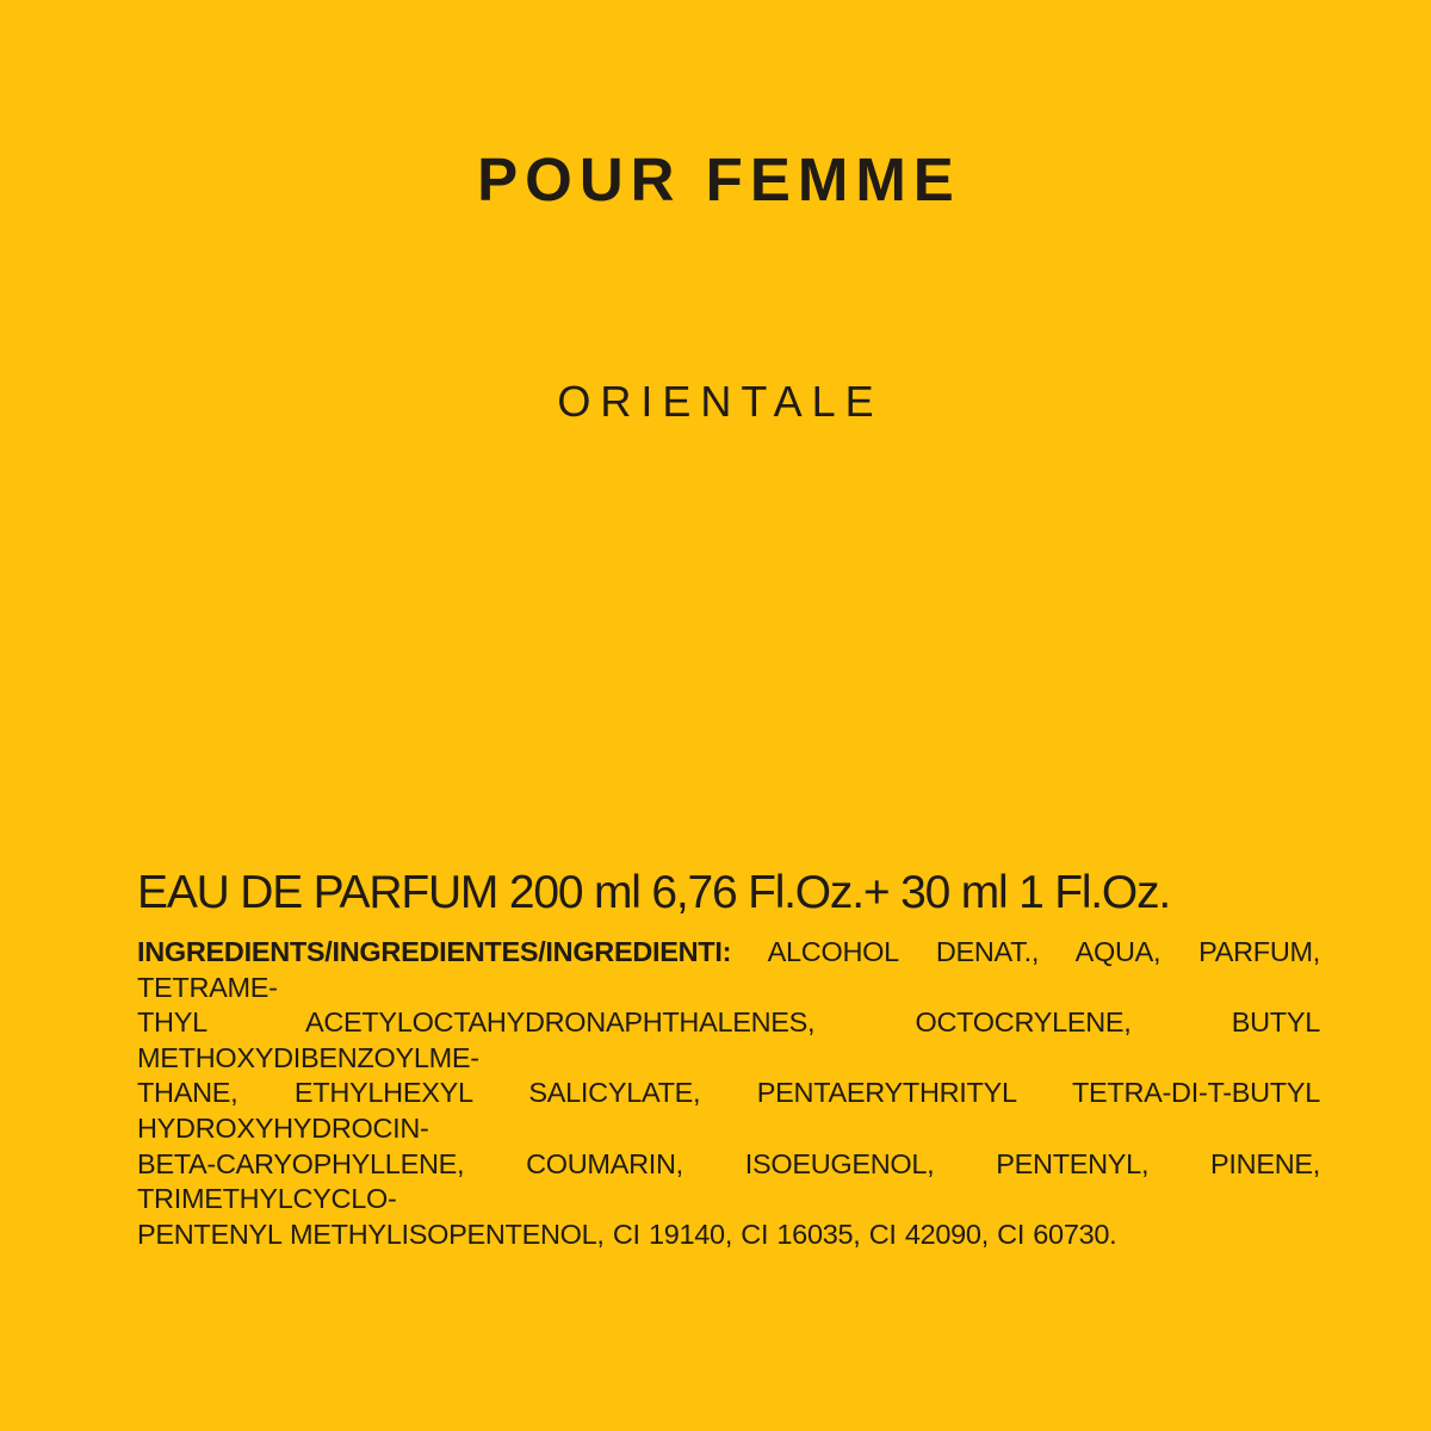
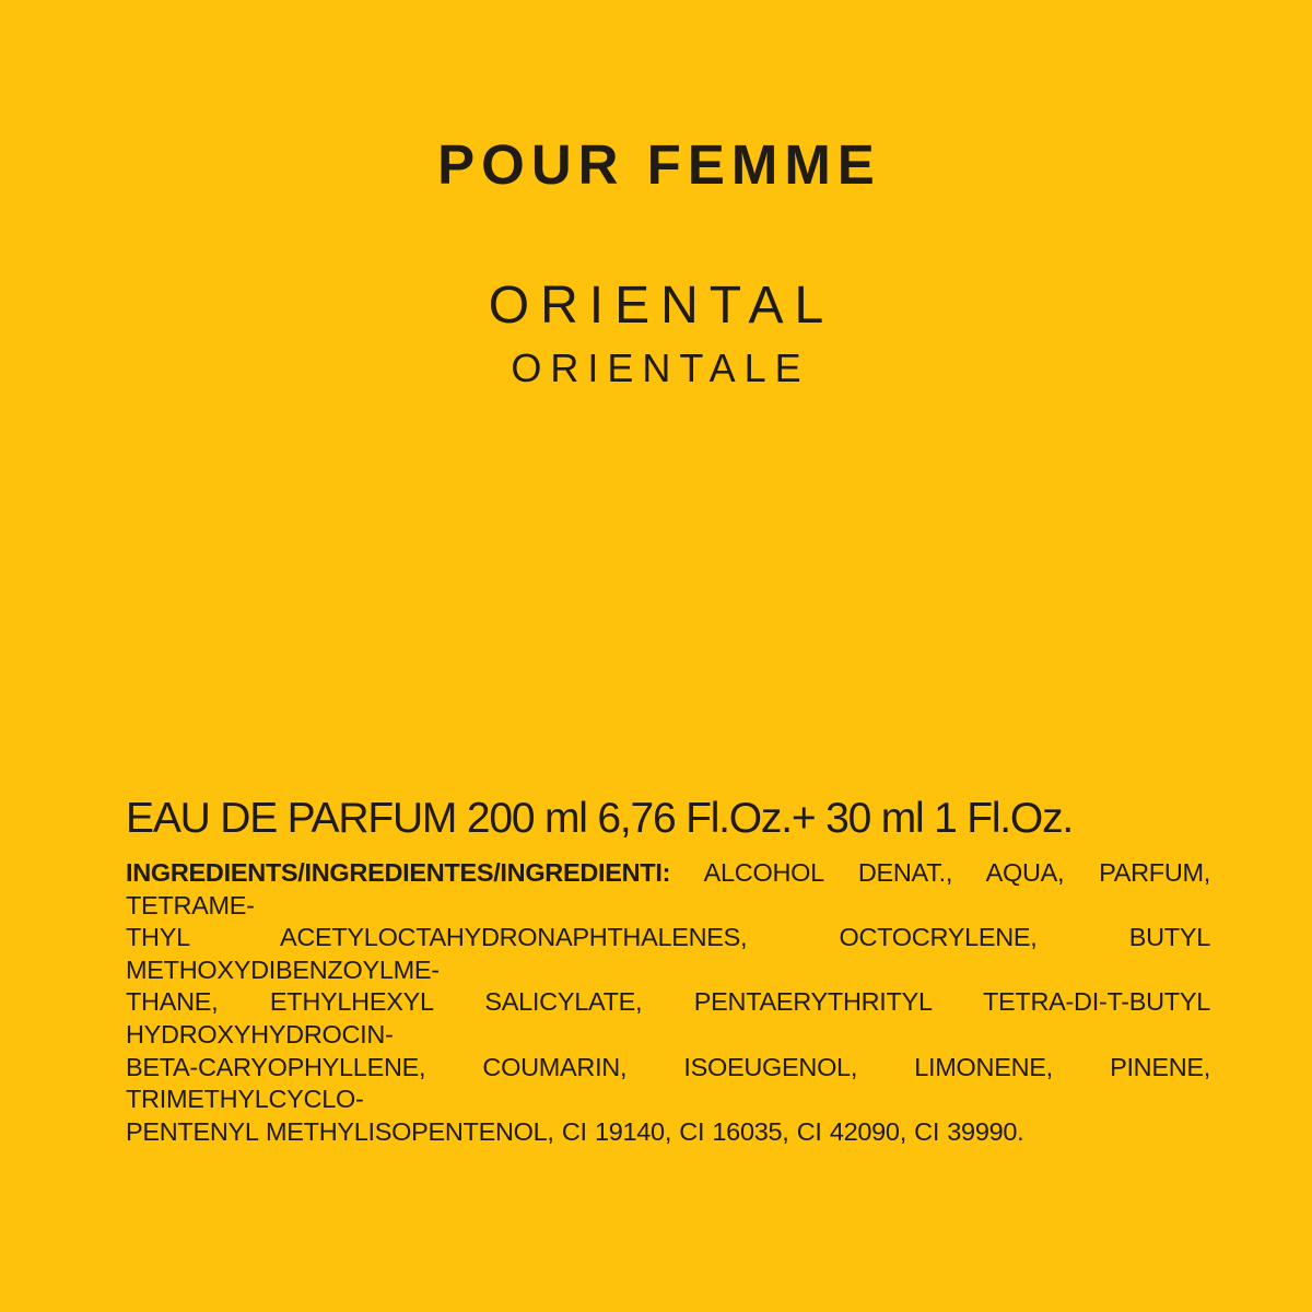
  POUR FEMME
+ ORIENTAL
  ORIENTALE
  EAU DE PARFUM 200 ml 6,76 Fl.Oz.+ 30 ml 1 Fl.Oz.
  INGREDIENTS/INGREDIENTES/INGREDIENTI: ALCOHOL DENAT., AQUA, PARFUM, TETRAME-
  THYL ACETYLOCTAHYDRONAPHTHALENES, OCTOCRYLENE, BUTYL METHOXYDIBENZOYLME-
  THANE, ETHYLHEXYL SALICYLATE, PENTAERYTHRITYL TETRA-DI-T-BUTYL HYDROXYHYDROCIN-
- BETA-CARYOPHYLLENE, COUMARIN, ISOEUGENOL, PENTENYL, PINENE, TRIMETHYLCYCLO-
+ BETA-CARYOPHYLLENE, COUMARIN, ISOEUGENOL, LIMONENE, PINENE, TRIMETHYLCYCLO-
- PENTENYL METHYLISOPENTENOL, CI 19140, CI 16035, CI 42090, CI 60730.
+ PENTENYL METHYLISOPENTENOL, CI 19140, CI 16035, CI 42090, CI 39990.
